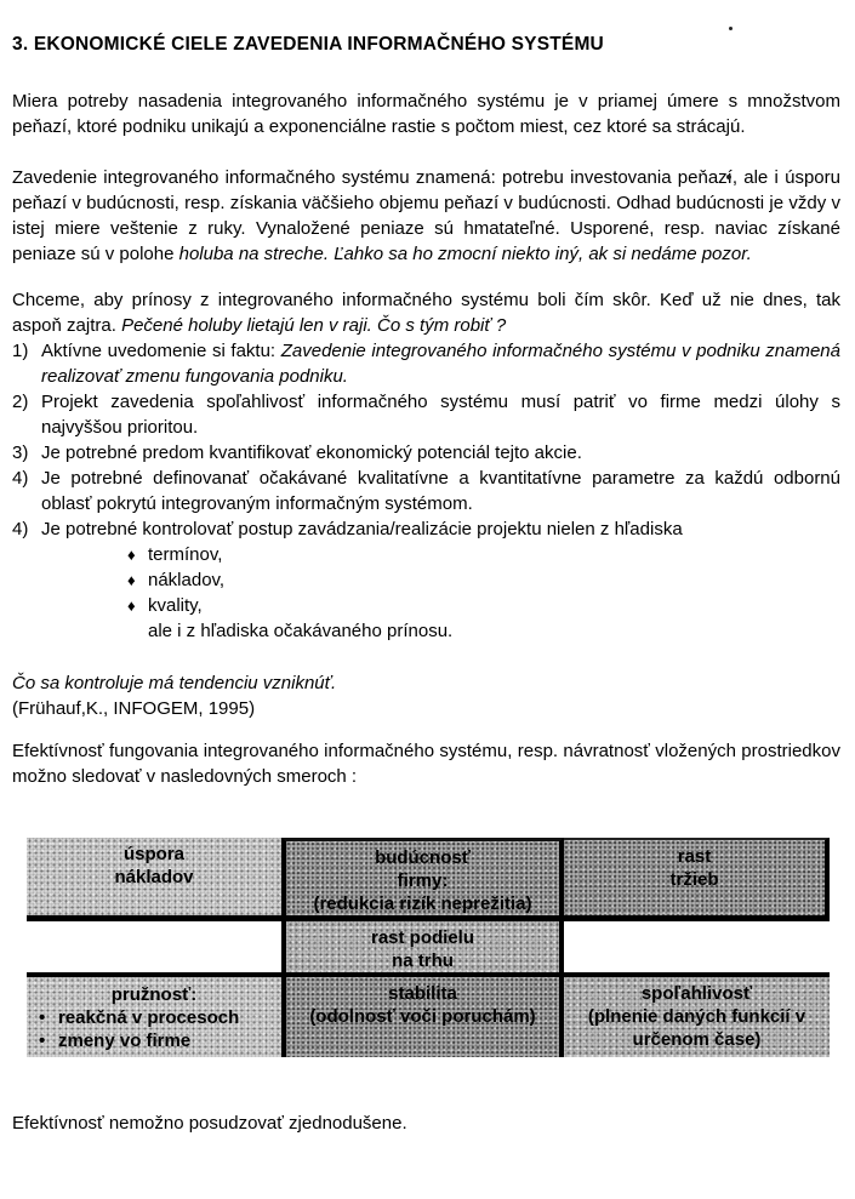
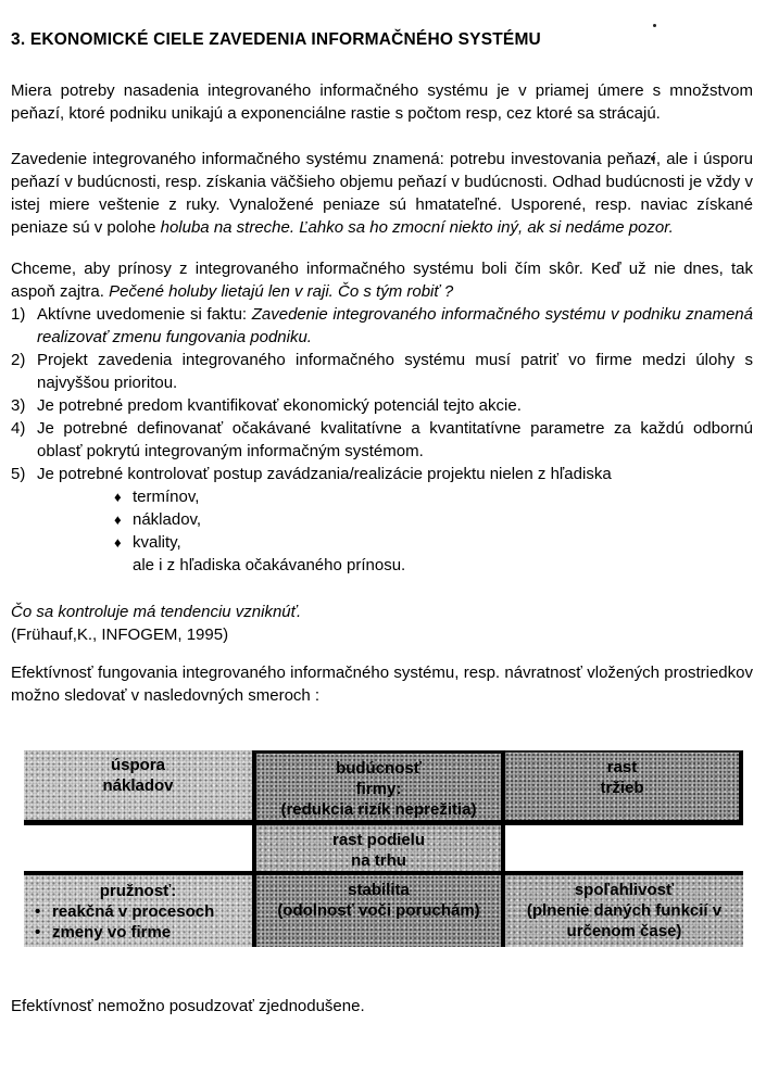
  3. EKONOMICKÉ CIELE ZAVEDENIA INFORMAČNÉHO SYSTÉMU
- Miera potreby nasadenia integrovaného informačného systému je v priamej úmere s množstvom peňazí, ktoré podniku unikajú a exponenciálne rastie s počtom miest, cez ktoré sa strácajú.
+ Miera potreby nasadenia integrovaného informačného systému je v priamej úmere s množstvom peňazí, ktoré podniku unikajú a exponenciálne rastie s počtom resp, cez ktoré sa strácajú.
  Zavedenie integrovaného informačného systému znamená: potrebu investovania peňaz, ale i úsporu peňazí v budúcnosti, resp. získania väčšieho objemu peňazí v budúcnosti. Odhad budúcnosti je vždy v istej miere veštenie z ruky. Vynaložené peniaze sú hmatateľné. Usporené, resp. naviac získané peniaze sú v polohe holuba na streche. Ľahko sa ho zmocní niekto iný, ak si nedáme pozor.
  Chceme, aby prínosy z integrovaného informačného systému boli čím skôr. Keď už nie dnes, tak aspoň zajtra. Pečené holuby lietajú len v raji. Čo s tým robiť ?
  1) Aktívne uvedomenie si faktu: Zavedenie integrovaného informačného systému v podniku znamená realizovať zmenu fungovania podniku.
- 2) Projekt zavedenia spoľahlivosť informačného systému musí patriť vo firme medzi úlohy s najvyššou prioritou.
+ 2) Projekt zavedenia integrovaného informačného systému musí patriť vo firme medzi úlohy s najvyššou prioritou.
  3) Je potrebné predom kvantifikovať ekonomický potenciál tejto akcie.
  4) Je potrebné definovanať očakávané kvalitatívne a kvantitatívne parametre za každú odbornú oblasť pokrytú integrovaným informačným systémom.
- 4) Je potrebné kontrolovať postup zavádzania/realizácie projektu nielen z hľadiska
+ 5) Je potrebné kontrolovať postup zavádzania/realizácie projektu nielen z hľadiska
  ♦ termínov,
  ♦ nákladov,
  ♦ kvality,
  ale i z hľadiska očakávaného prínosu.
  Čo sa kontroluje má tendenciu vzniknúť.
  (Frühauf,K., INFOGEM, 1995)
  Efektívnosť fungovania integrovaného informačného systému, resp. návratnosť vložených prostriedkov možno sledovať v nasledovných smeroch :
  úspora
  nákladov
  budúcnosť
  firmy:
  (redukcia rizík neprežitia)
  rast
  tržieb
  rast podielu
  na trhu
  pružnosť:
  • reakčná v procesoch
  • zmeny vo firme
  stabilita
  (odolnosť voči poruchám)
  spoľahlivosť
  (plnenie daných funkcií v
  určenom čase)
  Efektívnosť nemožno posudzovať zjednodušene.
